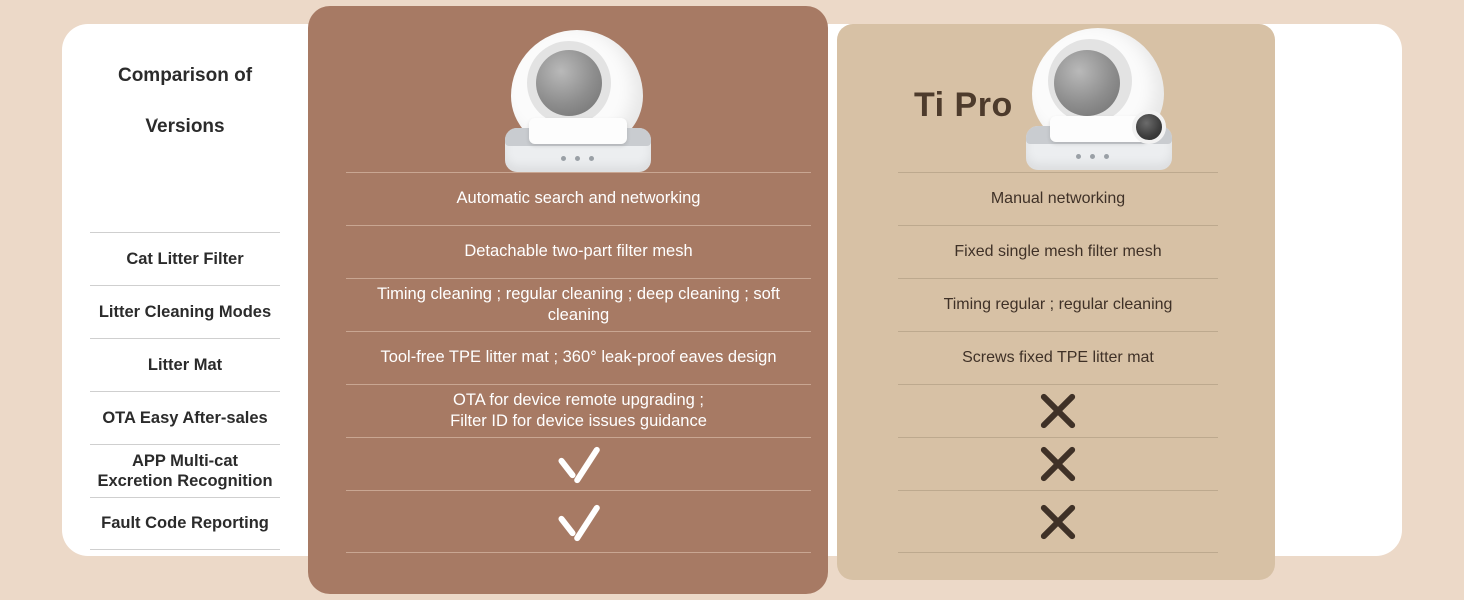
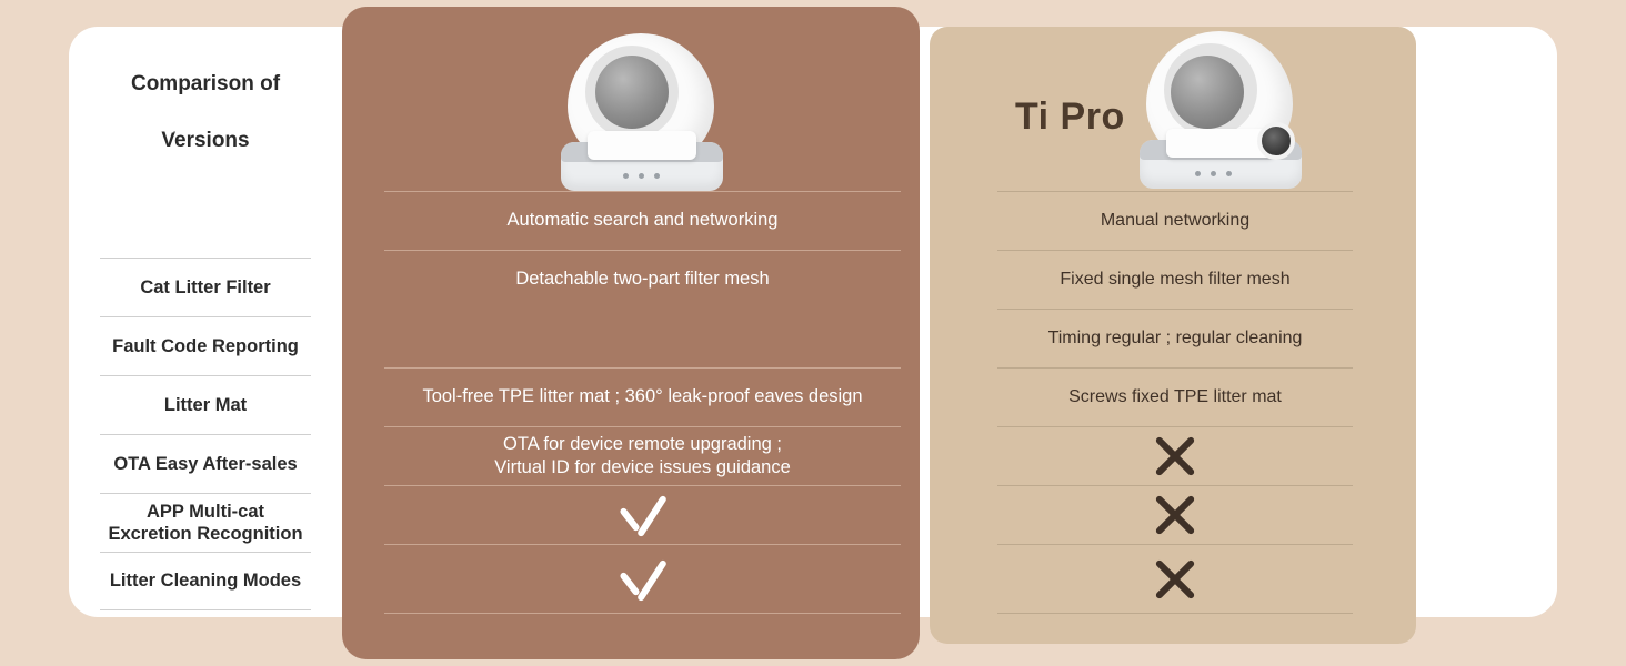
  Comparison of
  Versions
  Cat Litter Filter
- Litter Cleaning Modes
+ Fault Code Reporting
  Litter Mat
  OTA Easy After-sales
  APP Multi-cat
  Excretion Recognition
- Fault Code Reporting
+ Litter Cleaning Modes
  Ti+
  Ti Pro
  Automatic search and networking
  Detachable two-part filter mesh
- Timing cleaning ; regular cleaning ; deep cleaning ; soft cleaning
  Tool-free TPE litter mat ; 360° leak-proof eaves design
  OTA for device remote upgrading ;
- Filter ID for device issues guidance
+ Virtual ID for device issues guidance
  Manual networking
  Fixed single mesh filter mesh
  Timing regular ; regular cleaning
  Screws fixed TPE litter mat
